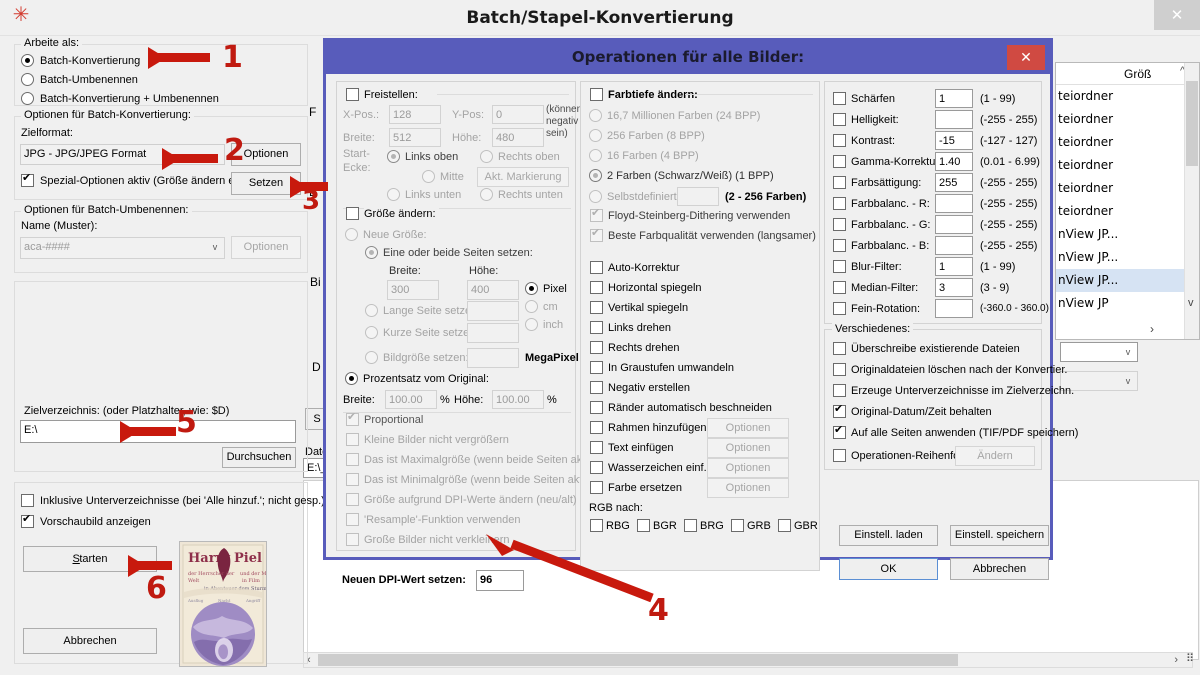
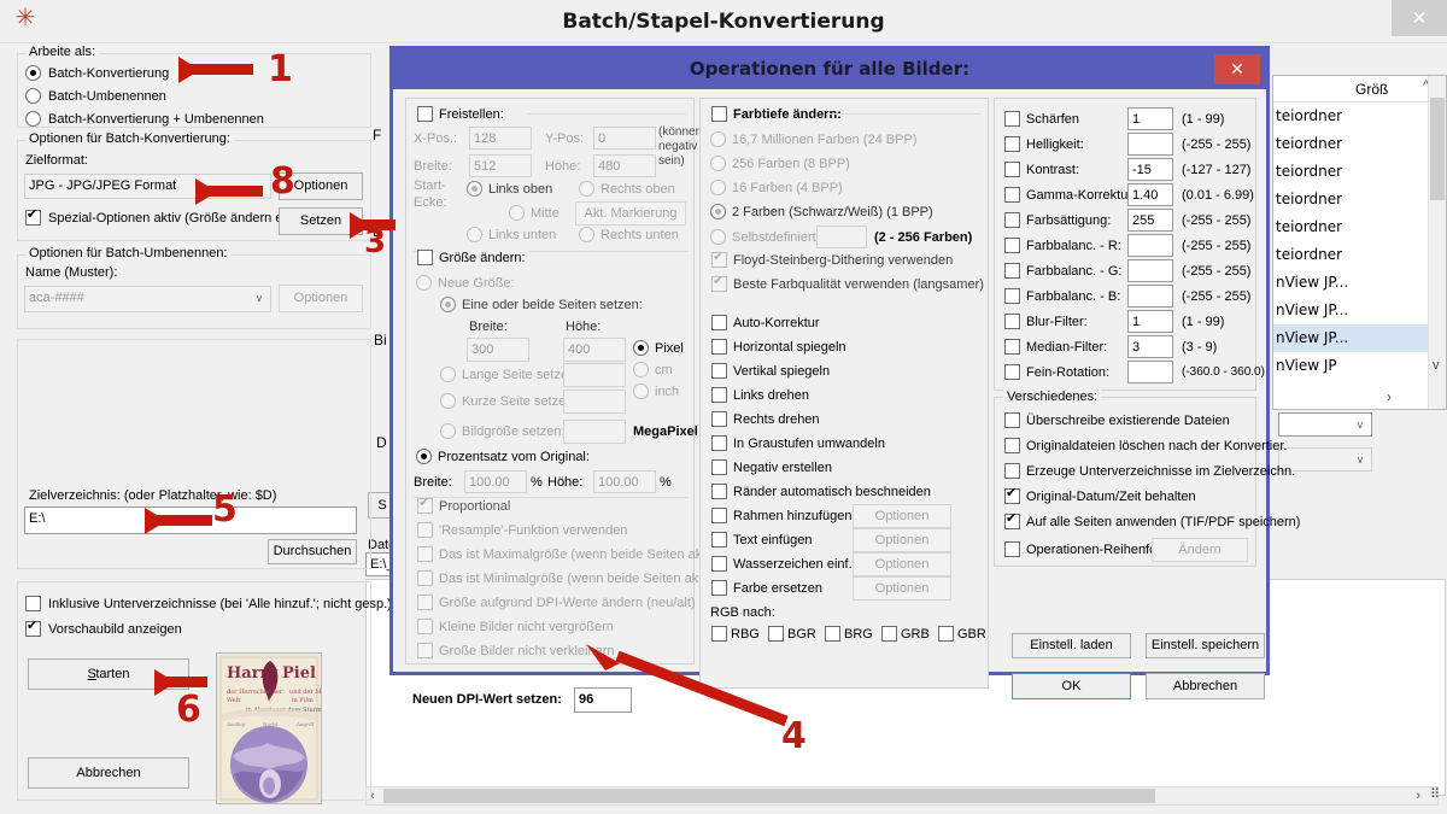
  ✳
  Batch/Stapel-Konvertierung
  ✕
  Größ
  ^
  teiordner
  teiordner
  teiordner
  teiordner
  teiordner
  teiordner
  nView JP...
  nView JP...
  nView JP...
  nView JP
  v
  ›
  v
  v
  F
  E
  Bi
  D
  S
  Dat
  E:\
  ‹
  ›
  ⠿
  Arbeite als:
  Batch-Konvertierung
  Batch-Umbenennen
  Batch-Konvertierung + Umbenennen
  Optionen für Batch-Konvertierung:
  Zielformat:
  JPG - JPG/JPEG Format
  Optionen
  Spezial-Optionen aktiv (Größe ändern
  Setzen
  Optionen für Batch-Umbenennen:
  Name (Muster):
  aca-####
  v
  Optionen
  Zielverzeichnis: (oder Platzhalter, wie: $D)
  E:\
  Durchsuchen
  Inklusive Unterverzeichnisse (bei 'Alle hinzuf.'; nicht gesp.
  Vorschaubild anzeigen
  S
  tarten
  Abbrechen
  Piel
  Operationen für alle Bilder:
  ✕
  Freistellen:
  X-Pos.:
  128
  Y-Pos:
  0
  (könne negativ sein)
  Breite:
  512
  Höhe:
  480
  Start-
  Ecke:
  Links oben
  Rechts oben
  Mitte
  Akt. Markierung
  Links unten
  Rechts unten
  Größe ändern:
  Neue Größe:
  Eine oder beide Seiten setzen:
  Breite:
  Höhe:
  300
  400
  Pixel
  cm
  inch
  Lange Seite setz
  Kurze Seite setz
  Bildgröße setzen
  MegaPixel
  Prozentsatz vom Original:
  Breite:
  100.00
  %
  Höhe:
  100.00
  %
  Proportional
- Kleine Bilder nicht vergrößern
+ 'Resample'-Funktion verwenden
  Das ist Maximalgröße (wenn beide Seiten a
  Das ist Minimalgröße (wenn beide Seiten ak
  Größe aufgrund DPI-Werte ändern (neu/alt)
- 'Resample'-Funktion verwenden
+ Kleine Bilder nicht vergrößern
  Große Bilder nicht verkleiern
  Neuen DPI-Wert setzen:
  96
  Farbtiefe ändern:
  16,7 Millionen Farben (24 BPP)
  256 Farben (8 BPP)
  16 Farben (4 BPP)
  2 Farben (Schwarz/Weiß) (1 BPP)
  Selbstdefiniert
  (2 - 256 Farben)
  Floyd-Steinberg-Dithering verwenden
  Beste Farbqualität verwenden (langsamer)
  Auto-Korrektur
  Horizontal spiegeln
  Vertikal spiegeln
  Links drehen
  Rechts drehen
  In Graustufen umwandeln
  Negativ erstellen
  Ränder automatisch beschneiden
  Rahmen hinzufügen
  Optionen
  Text einfügen
  Optionen
  Wasserzeichen einf.
  Optionen
  Farbe ersetzen
  Optionen
  RGB nach:
  RBG
  BGR
  BRG
  GRB
  GBR
  Schärfen
  1
  (1 - 99)
  Helligkeit:
  (-255 - 255)
  Kontrast:
  -15
  (-127 - 127)
  Gamma-Korrektu
  1.40
  (0.01 - 6.99)
  Farbsättigung:
  255
  (-255 - 255)
  Farbbalanc. - R:
  (-255 - 255)
  Farbbalanc. - G:
  (-255 - 255)
  Farbbalanc. - B:
  (-255 - 255)
  Blur-Filter:
  1
  (1 - 99)
  Median-Filter:
  3
  (3 - 9)
  Fein-Rotation:
  (-360.0 - 360.0)
  Verschiedenes:
  Überschreibe existierende Dateien
  Originaldateien löschen nach der Konvertier.
  Erzeuge Unterverzeichnisse im Zielverzeichn.
  Original-Datum/Zeit behalten
  Auf alle Seiten anwenden (TIF/PDF speichern)
  Operationen-Reihenf
  Ändern
  Einstell. laden
  Einstell. speichern
  OK
  Abbrechen
  1
- 2
+ 8
  3
  4
  5
  6
